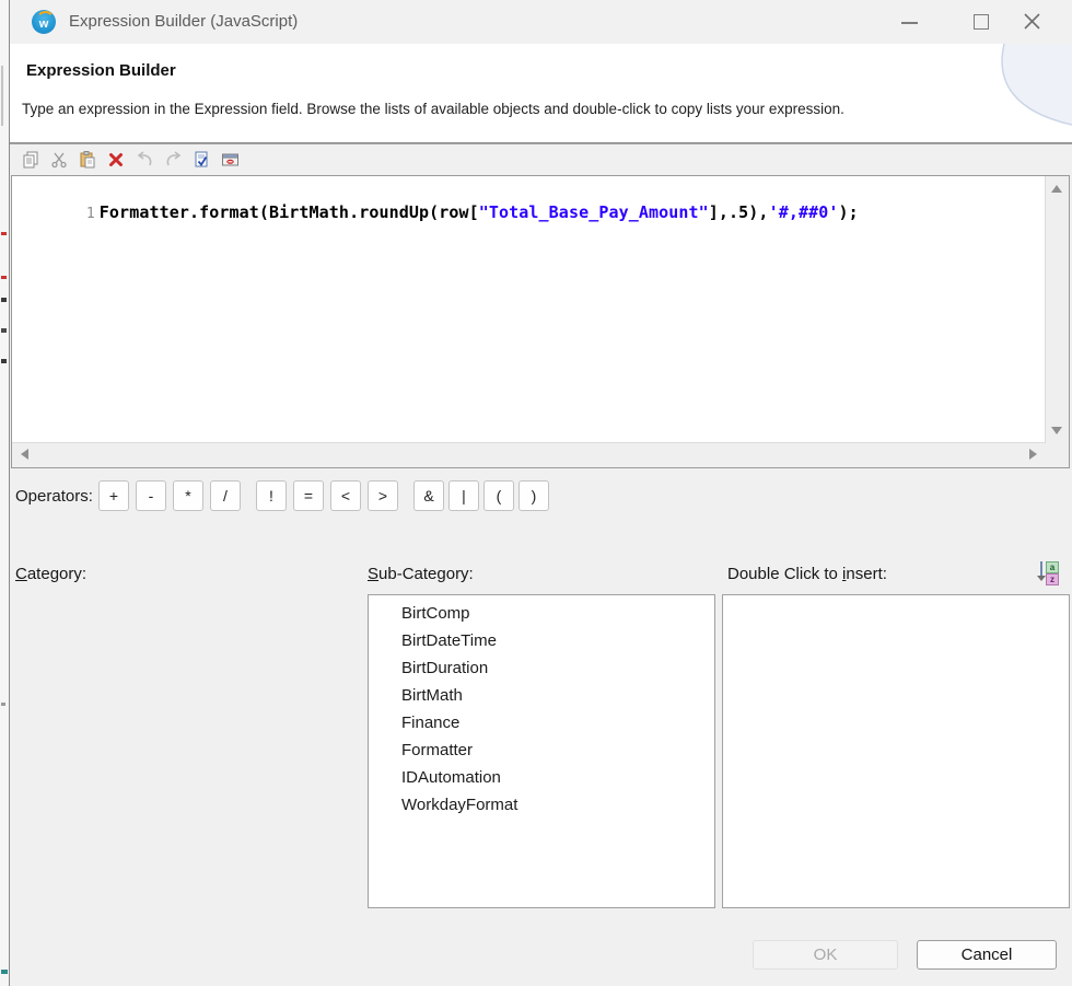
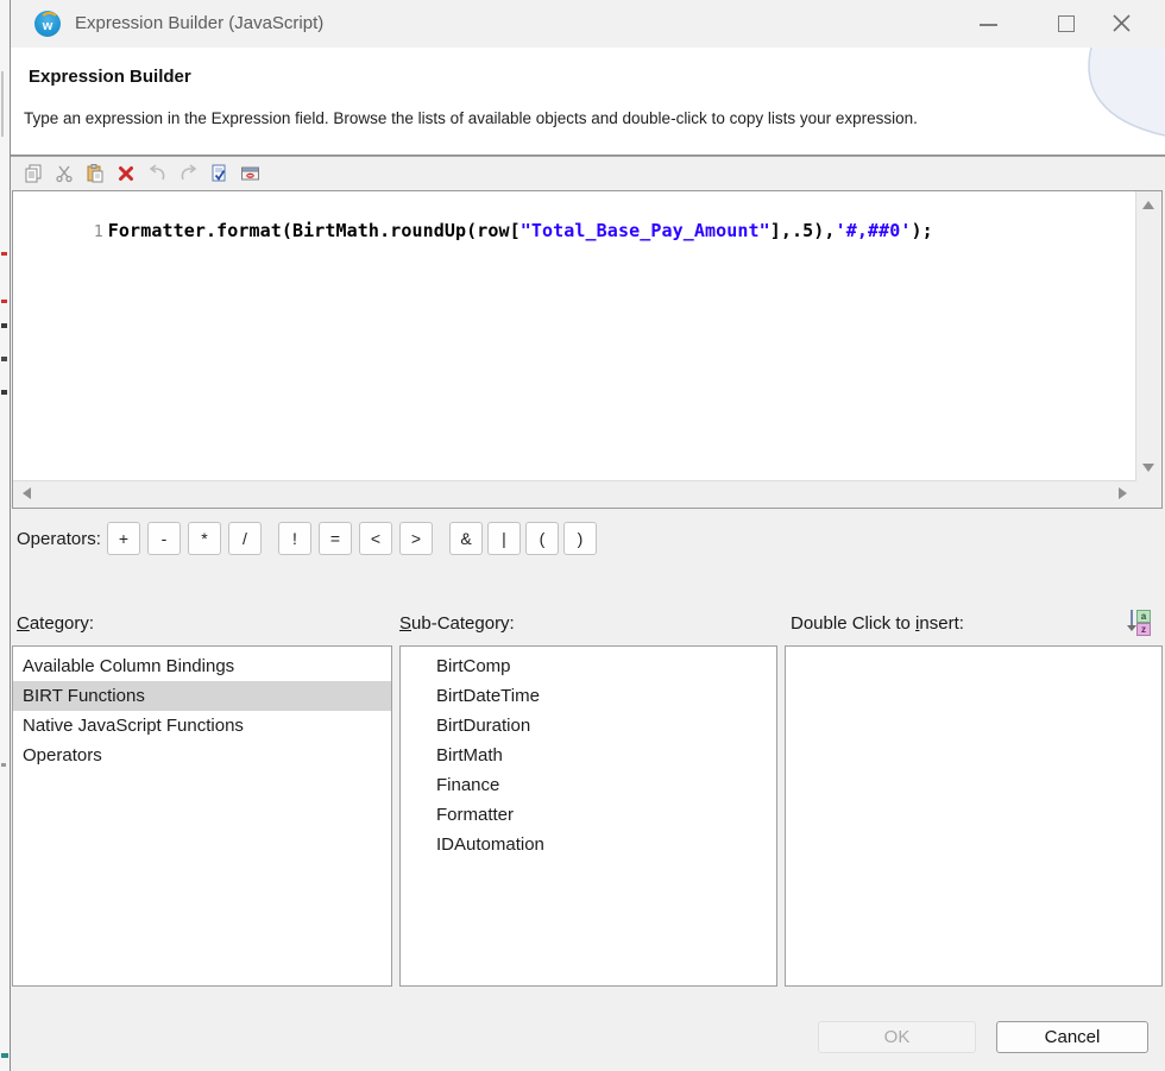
  w
  Expression Builder (JavaScript)
  Expression Builder
  Type an expression in the Expression field. Browse the lists of available objects and double-click to copy lists your expression.
  1 Formatter.format(BirtMath.roundUp(row["Total_Base_Pay_Amount"],.5),'#,##0');
  Operators:
  +
  -
  *
  /
  !
  =
  <
  >
  &
  |
  (
  )
  Category:
  Sub-Category:
  Double Click to insert:
  a
  z
+ Available Column Bindings
+ BIRT Functions
+ Native JavaScript Functions
+ Operators
  BirtComp
  BirtDateTime
  BirtDuration
  BirtMath
  Finance
  Formatter
  IDAutomation
- WorkdayFormat
  OK
  Cancel
